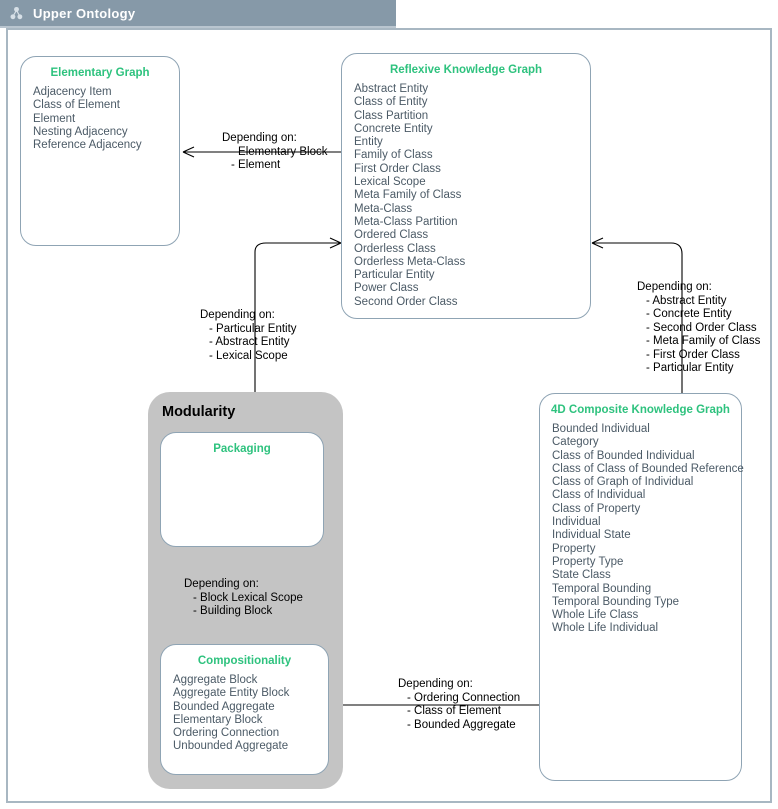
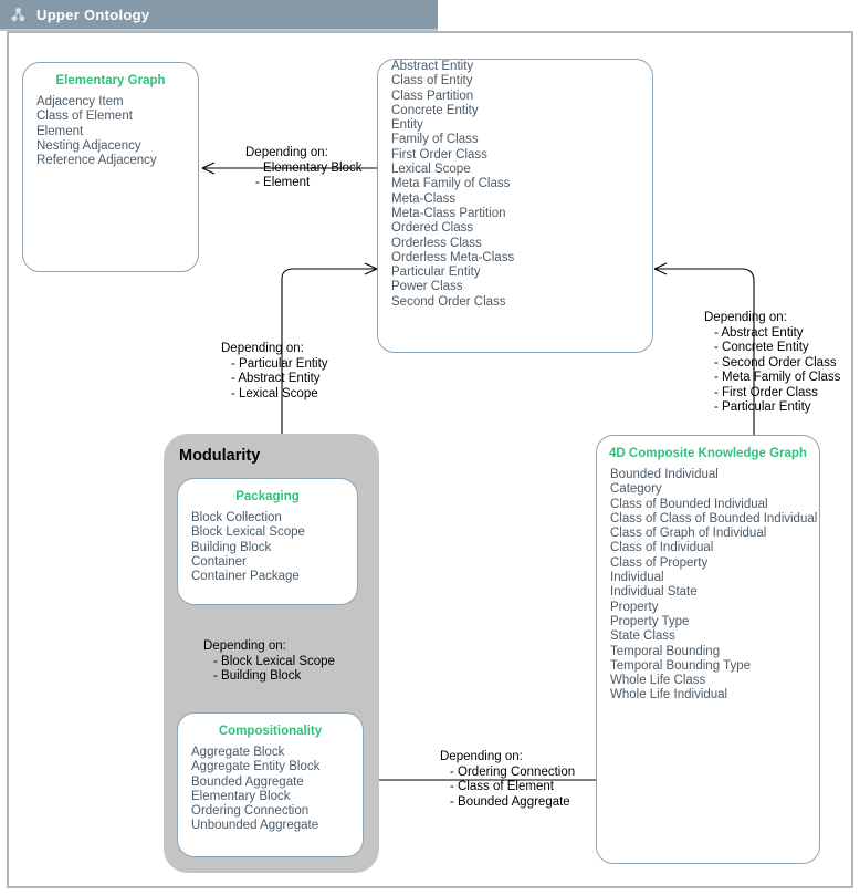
  Upper Ontology
  Elementary Graph
  Adjacency Item
  Class of Element
  Element
  Nesting Adjacency
  Reference Adjacency
- Reflexive Knowledge Graph
  Abstract Entity
  Class of Entity
  Class Partition
  Concrete Entity
  Entity
  Family of Class
  First Order Class
  Lexical Scope
  Meta Family of Class
  Meta-Class
  Meta-Class Partition
  Ordered Class
  Orderless Class
  Orderless Meta-Class
  Particular Entity
  Power Class
  Second Order Class
  4D Composite Knowledge Graph
  Bounded Individual
  Category
  Class of Bounded Individual
- Class of Class of Bounded Reference
+ Class of Class of Bounded Individual
  Class of Graph of Individual
  Class of Individual
  Class of Property
  Individual
  Individual State
  Property
  Property Type
  State Class
  Temporal Bounding
  Temporal Bounding Type
  Whole Life Class
  Whole Life Individual
  Modularity
  Packaging
+ Block Collection
+ Block Lexical Scope
+ Building Block
+ Container
+ Container Package
  Compositionality
  Aggregate Block
  Aggregate Entity Block
  Bounded Aggregate
  Elementary Block
  Ordering Connection
  Unbounded Aggregate
  Depending on:
  - Elementary Block
  - Element
  Depending on:
  - Particular Entity
  - Abstract Entity
  - Lexical Scope
  Depending on:
  - Abstract Entity
  - Concrete Entity
  - Second Order Class
  - Meta Family of Class
  - First Order Class
  - Particular Entity
  Depending on:
  - Block Lexical Scope
  - Building Block
  Depending on:
  - Ordering Connection
  - Class of Element
  - Bounded Aggregate
